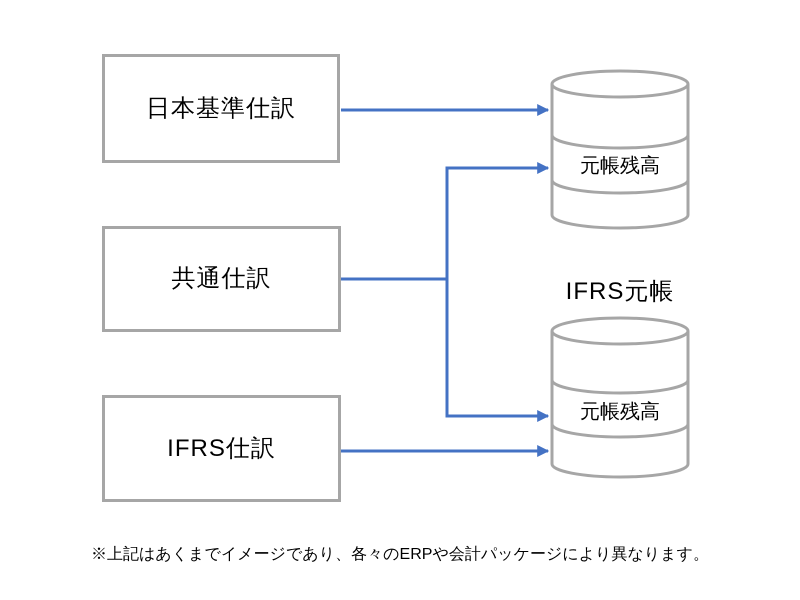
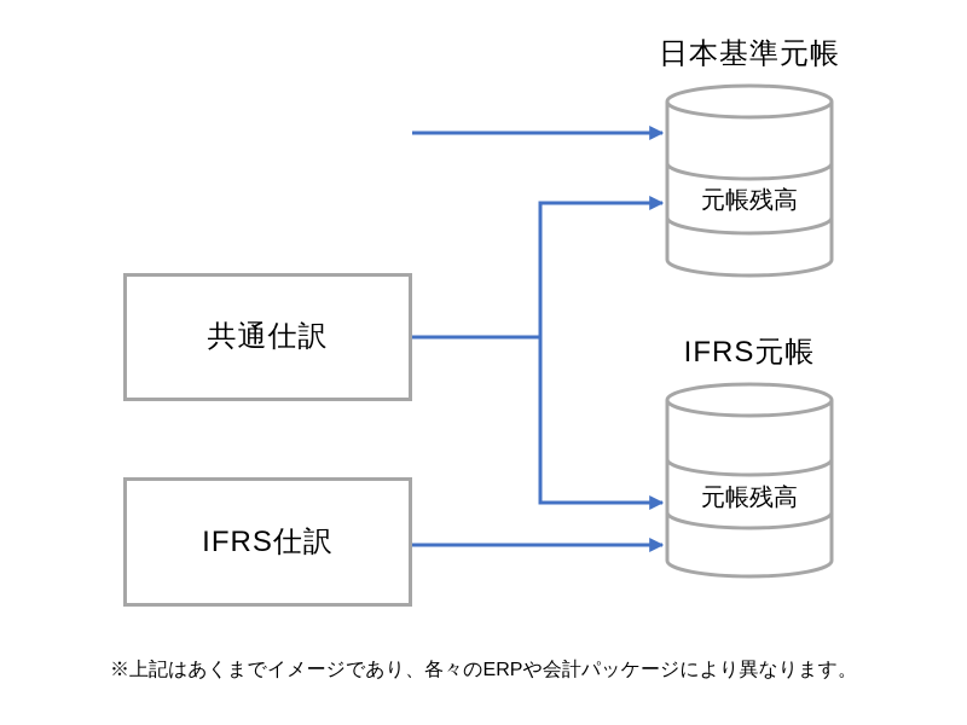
- 日本基準仕訳
  共通仕訳
  IFRS仕訳
+ 日本基準元帳
  元帳残高
  IFRS元帳
  元帳残高
  ※上記はあくまでイメージであり、各々のERPや会計パッケージにより異なります。
